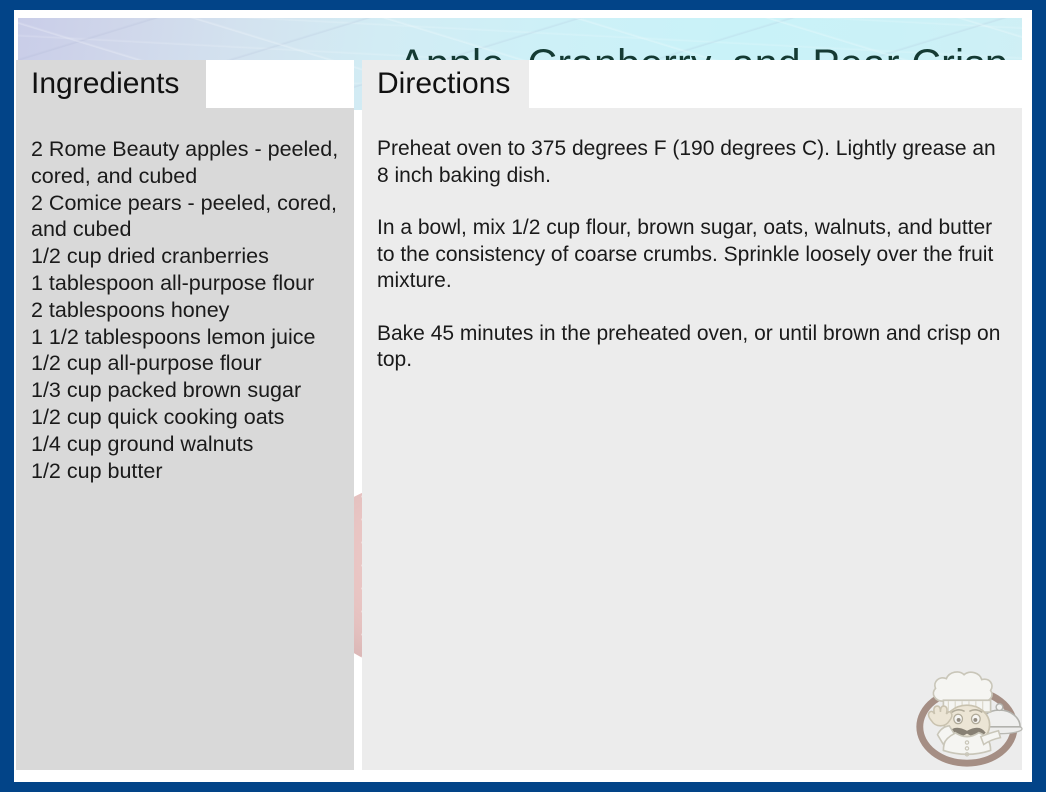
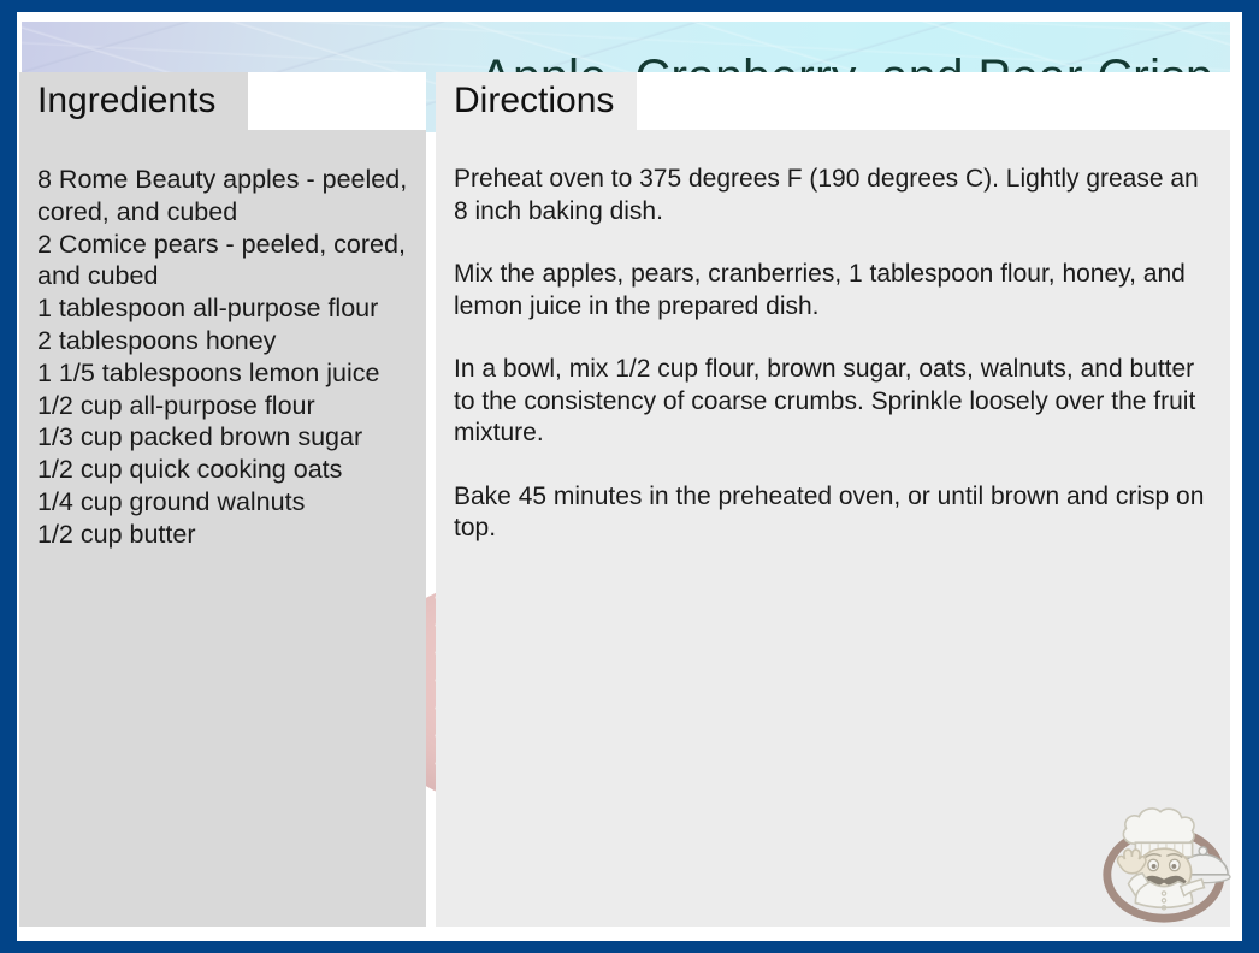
  Ingredients
- 2 Rome Beauty apples - peeled, cored, and cubed
+ 8 Rome Beauty apples - peeled, cored, and cubed
  2 Comice pears - peeled, cored, and cubed
- 1/2 cup dried cranberries
  1 tablespoon all-purpose flour
  2 tablespoons honey
- 1 1/2 tablespoons lemon juice
+ 1 1/5 tablespoons lemon juice
  1/2 cup all-purpose flour
  1/3 cup packed brown sugar
  1/2 cup quick cooking oats
  1/4 cup ground walnuts
  1/2 cup butter
  Directions
  Preheat oven to 375 degrees F (190 degrees C). Lightly grease an 8 inch baking dish.
+ Mix the apples, pears, cranberries, 1 tablespoon flour, honey, and lemon juice in the prepared dish.
  In a bowl, mix 1/2 cup flour, brown sugar, oats, walnuts, and butter to the consistency of coarse crumbs. Sprinkle loosely over the fruit mixture.
  Bake 45 minutes in the preheated oven, or until brown and crisp on top.
